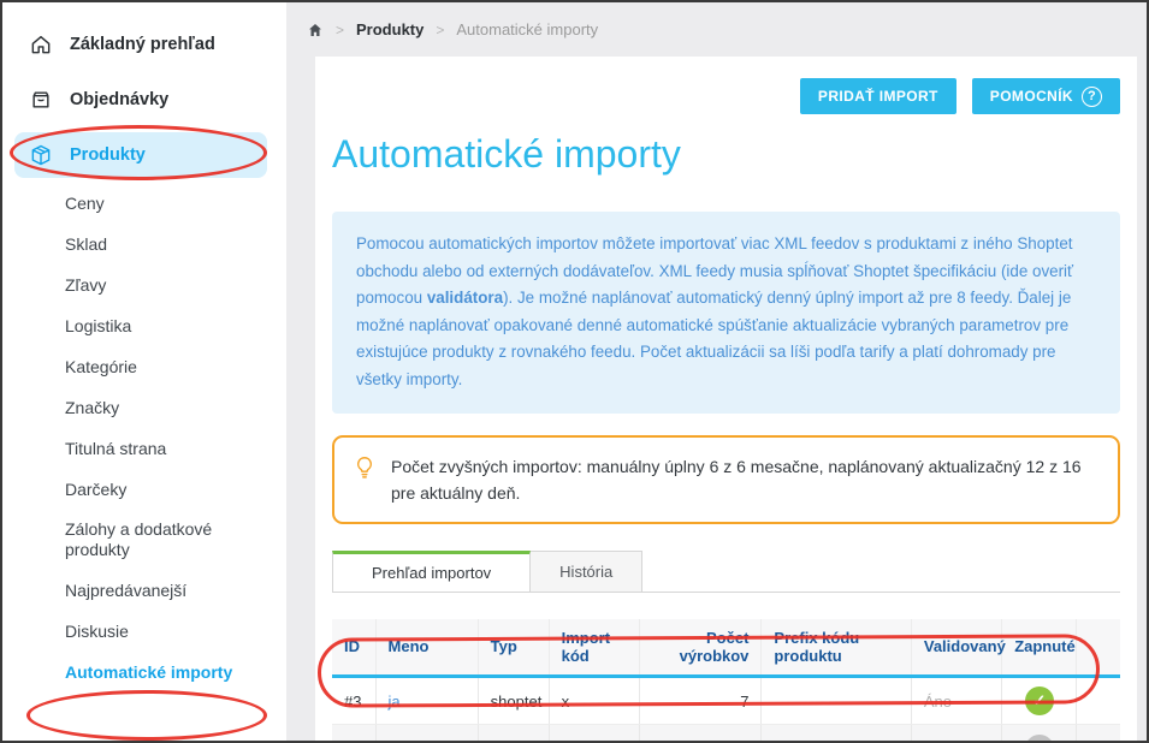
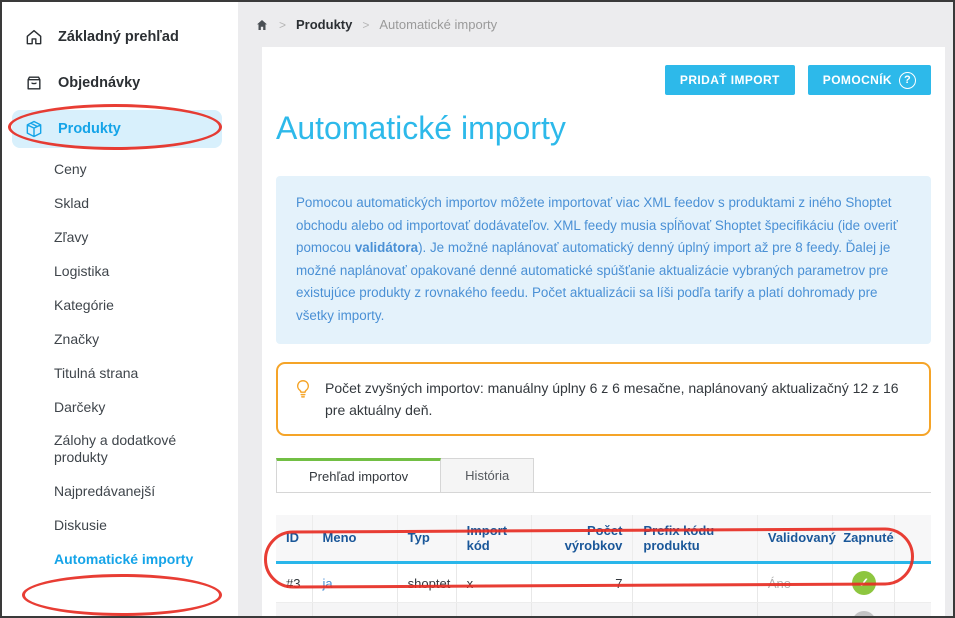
  Základný prehľad
  Objednávky
  Produkty
  Ceny
  Sklad
  Zľavy
  Logistika
  Kategórie
  Značky
  Titulná strana
  Darčeky
  Zálohy a dodatkové produkty
  Najpredávanejší
  Diskusie
  Automatické importy
  >
  Produkty
  >
  Automatické importy
  PRIDAŤ IMPORT
  POMOCNÍK
  ?
  Automatické importy
- Pomocou automatických importov môžete importovať viac XML feedov s produktami z iného Shoptet obchodu alebo od externých dodávateľov. XML feedy musia spĺňovať Shoptet špecifikáciu (ide overiť pomocou validátora). Je možné naplánovať automatický denný úplný import až pre 8 feedy. Ďalej je možné naplánovať opakované denné automatické spúšťanie aktualizácie vybraných parametrov pre existujúce produkty z rovnakého feedu. Počet aktualizácii sa líši podľa tarify a platí dohromady pre všetky importy.
+ Pomocou automatických importov môžete importovať viac XML feedov s produktami z iného Shoptet obchodu alebo od importovať dodávateľov. XML feedy musia spĺňovať Shoptet špecifikáciu (ide overiť pomocou validátora). Je možné naplánovať automatický denný úplný import až pre 8 feedy. Ďalej je možné naplánovať opakované denné automatické spúšťanie aktualizácie vybraných parametrov pre existujúce produkty z rovnakého feedu. Počet aktualizácii sa líši podľa tarify a platí dohromady pre všetky importy.
  Počet zvyšných importov: manuálny úplny 6 z 6 mesačne, naplánovaný aktualizačný 12 z 16 pre aktuálny deň.
  Prehľad importov
  História
  ID	Meno	Typ	Import kód	Počet výrobkov	Prefix kódu produktu	Validovaný	Zapnuté
  #3	ja	shoptet	x	7		Áno	✓
